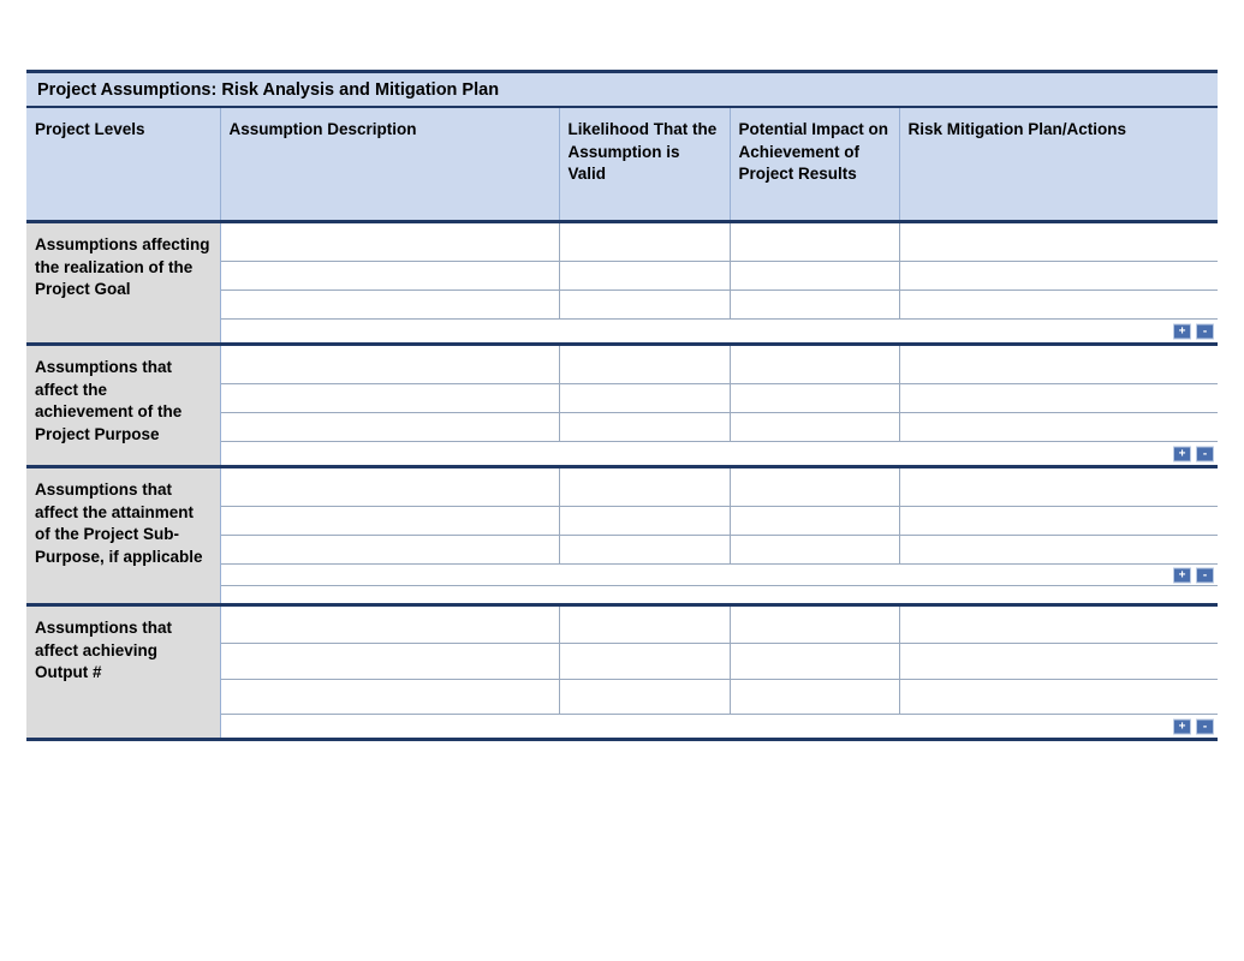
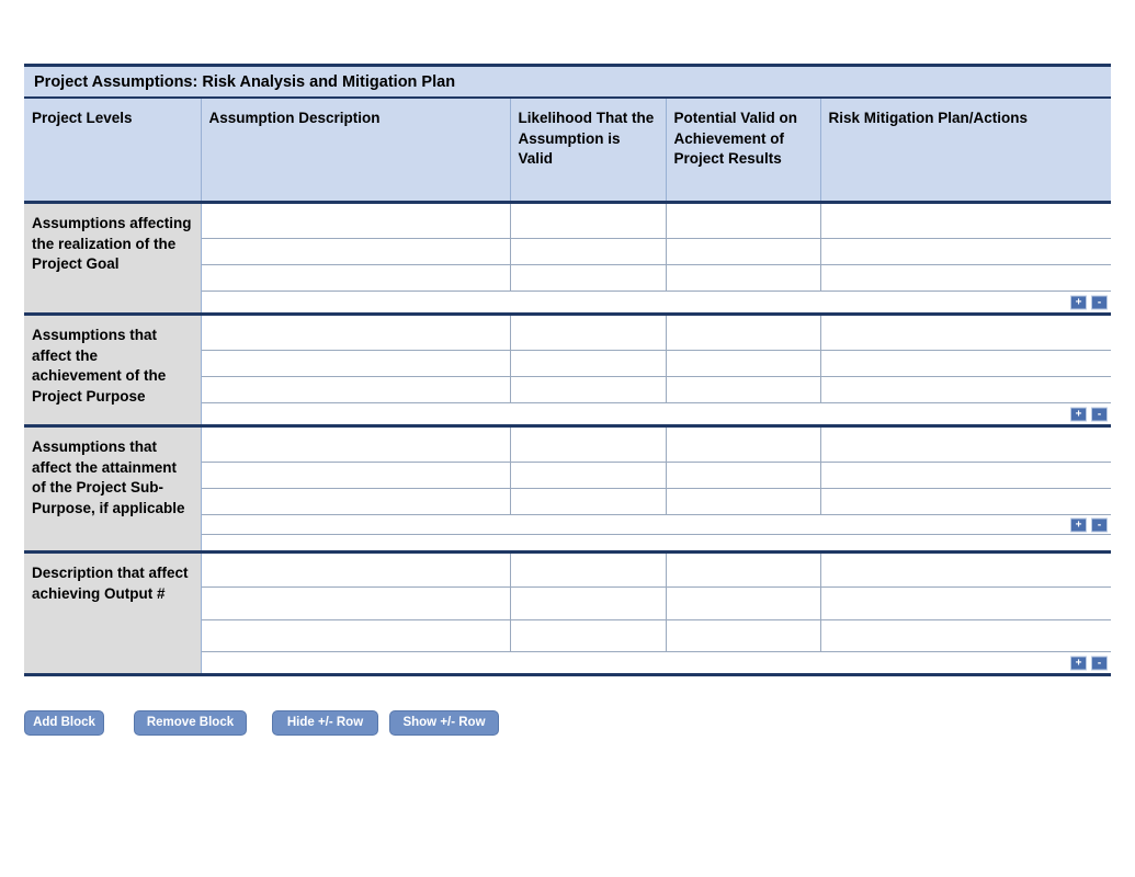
  Project Assumptions: Risk Analysis and Mitigation Plan
- Project Levels	Assumption Description	Likelihood That the Assumption is Valid	Potential Impact on Achievement of Project Results	Risk Mitigation Plan/Actions
+ Project Levels	Assumption Description	Likelihood That the Assumption is Valid	Potential Valid on Achievement of Project Results	Risk Mitigation Plan/Actions
  Assumptions affecting the realization of the Project Goal
  + -
  Assumptions that affect the achievement of the Project Purpose
  + -
  Assumptions that affect the attainment of the Project Sub-Purpose, if applicable
  + -
- Assumptions that affect achieving Output #
+ Description that affect achieving Output #
  + -
+ Add Block
+ Remove Block
+ Hide +/- Row
+ Show +/- Row
